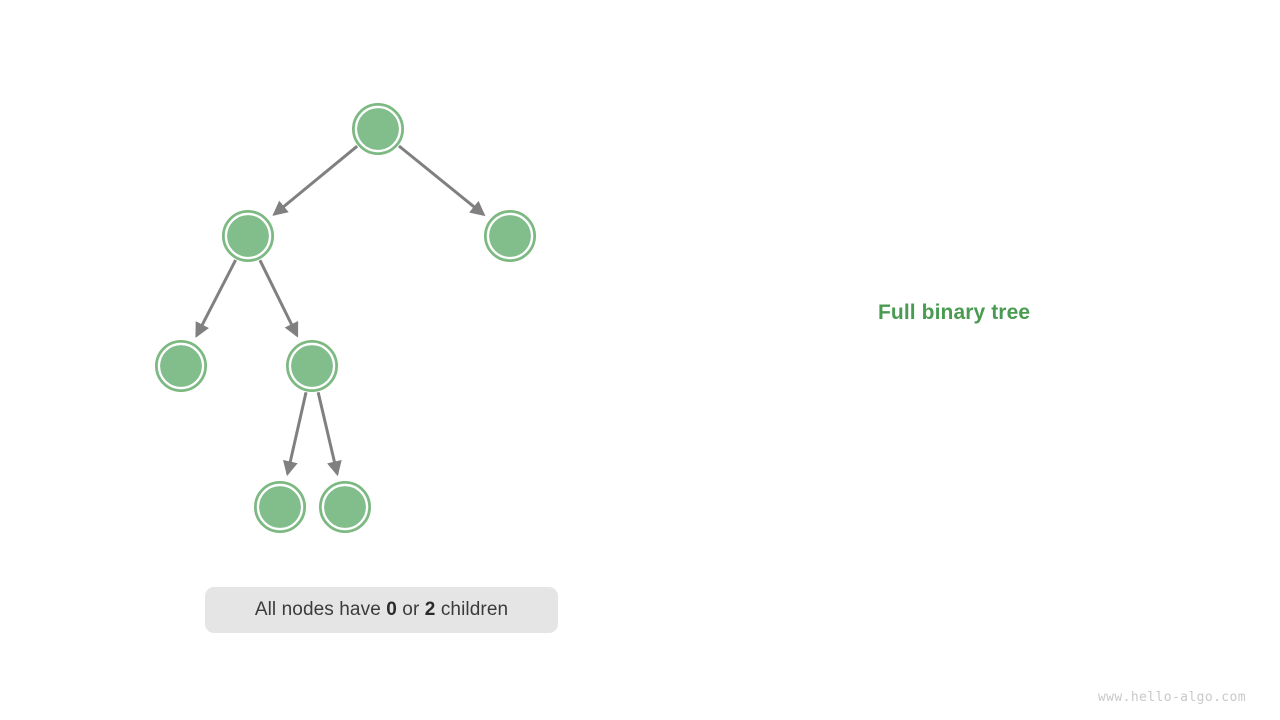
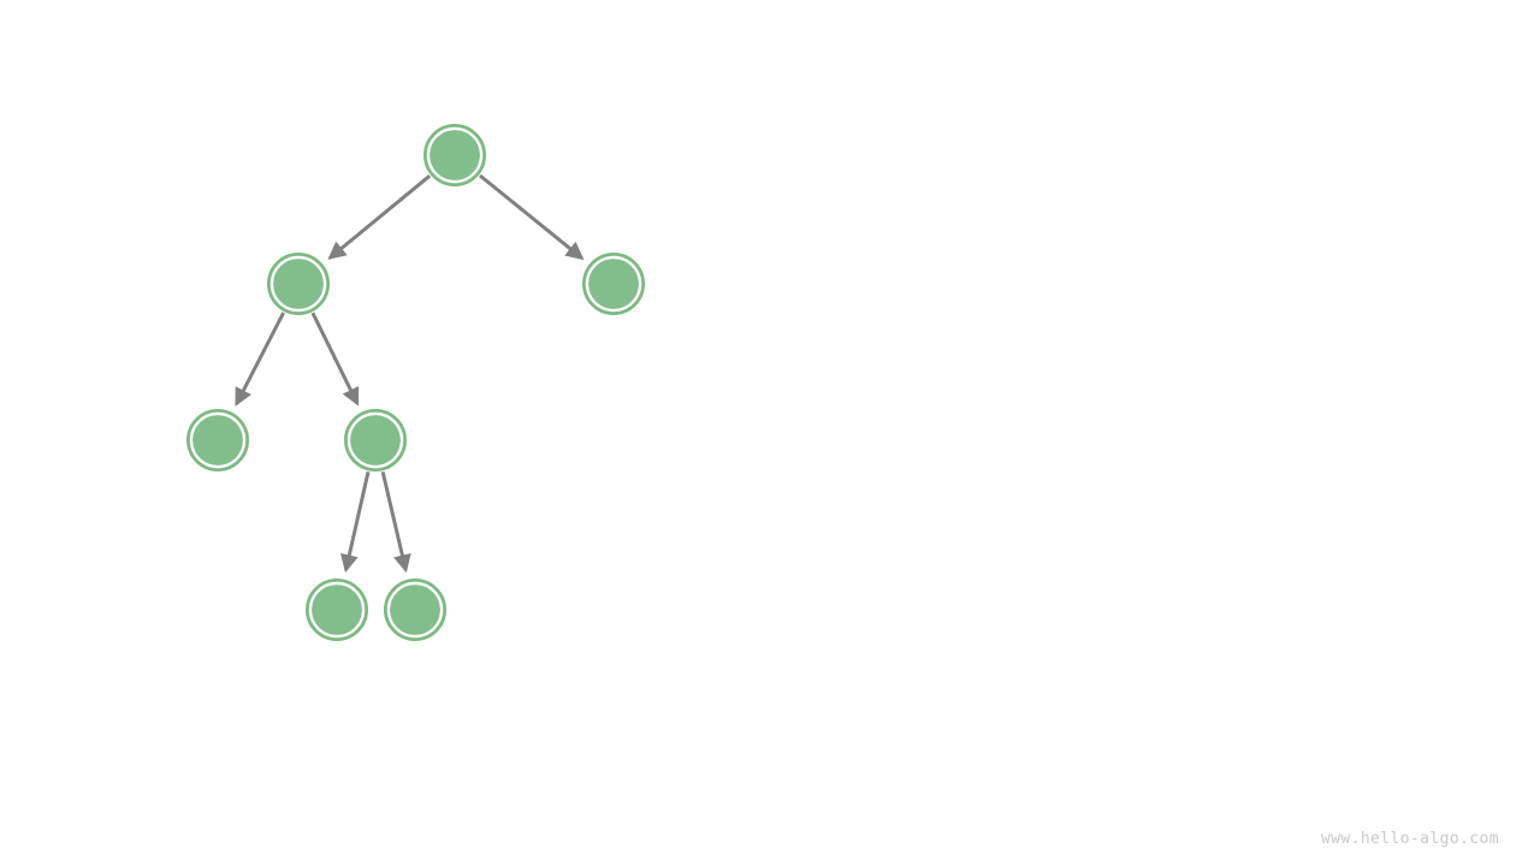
- Full binary tree
- All nodes have 0 or 2 children
  www.hello-algo.com
